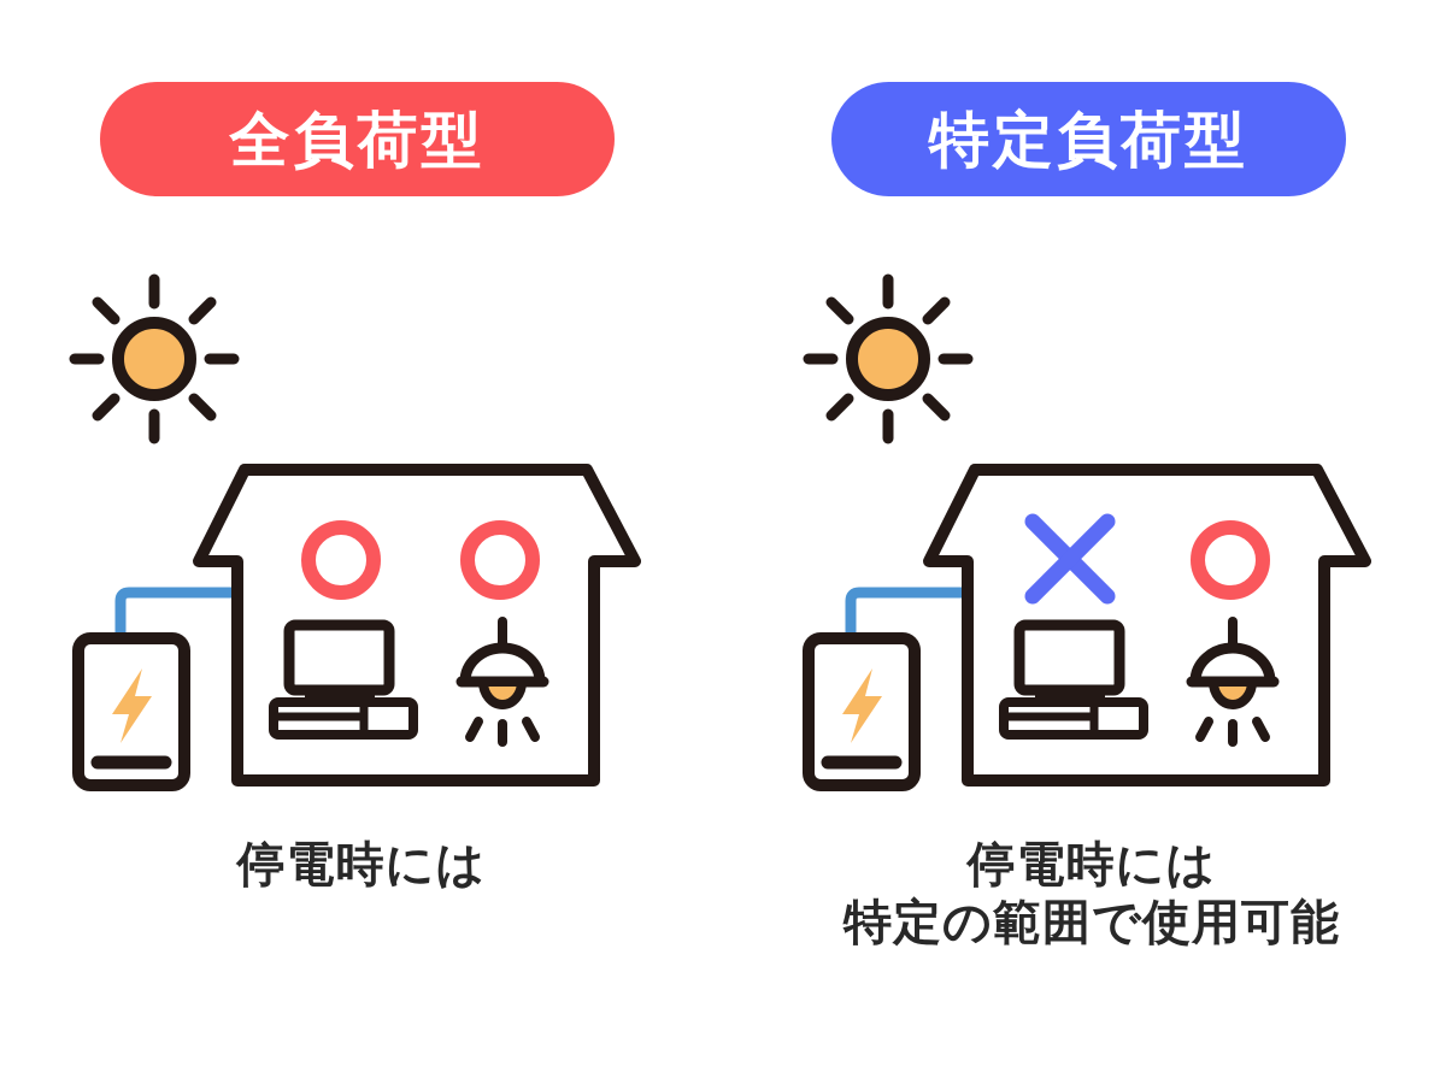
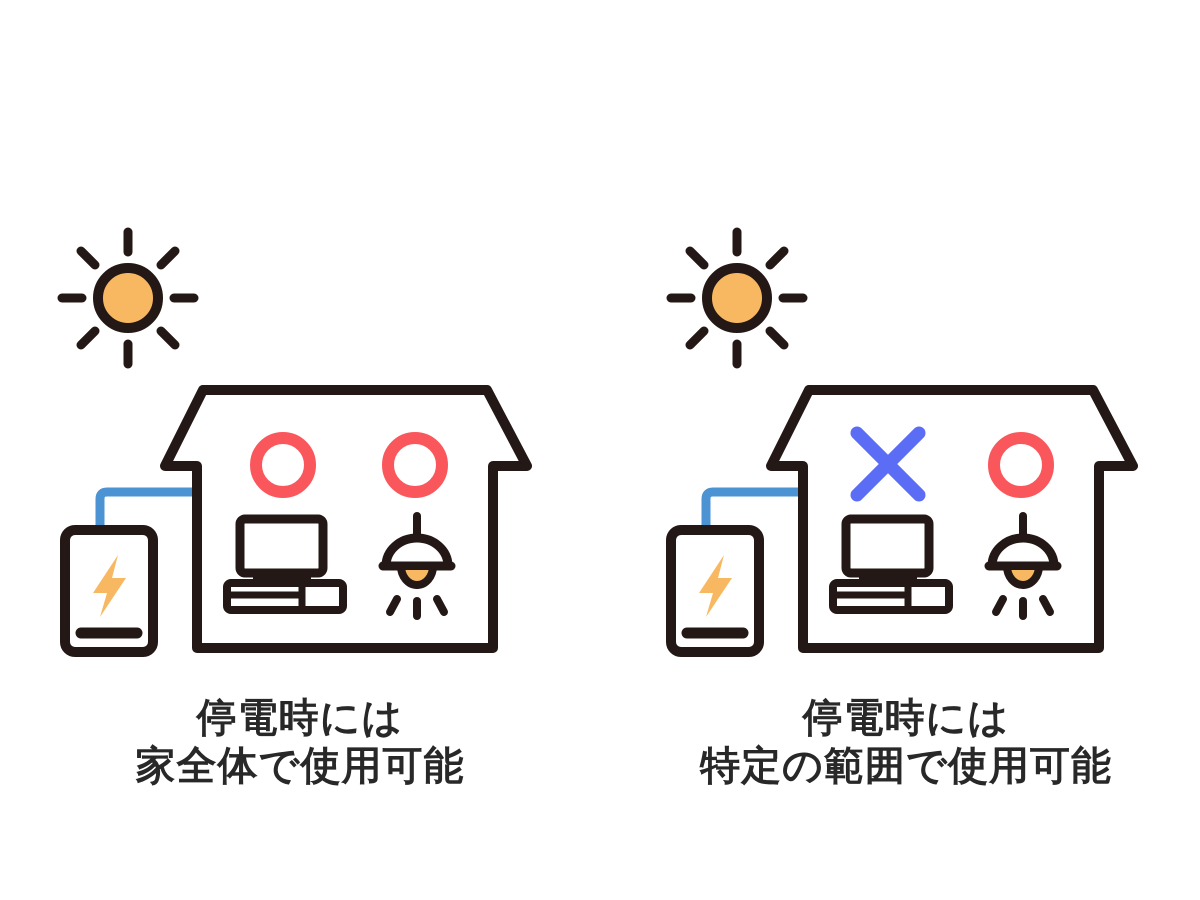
- 全負荷型
- 特定負荷型
  停電時には
+ 家全体で使用可能
  停電時には
  特定の範囲で使用可能
